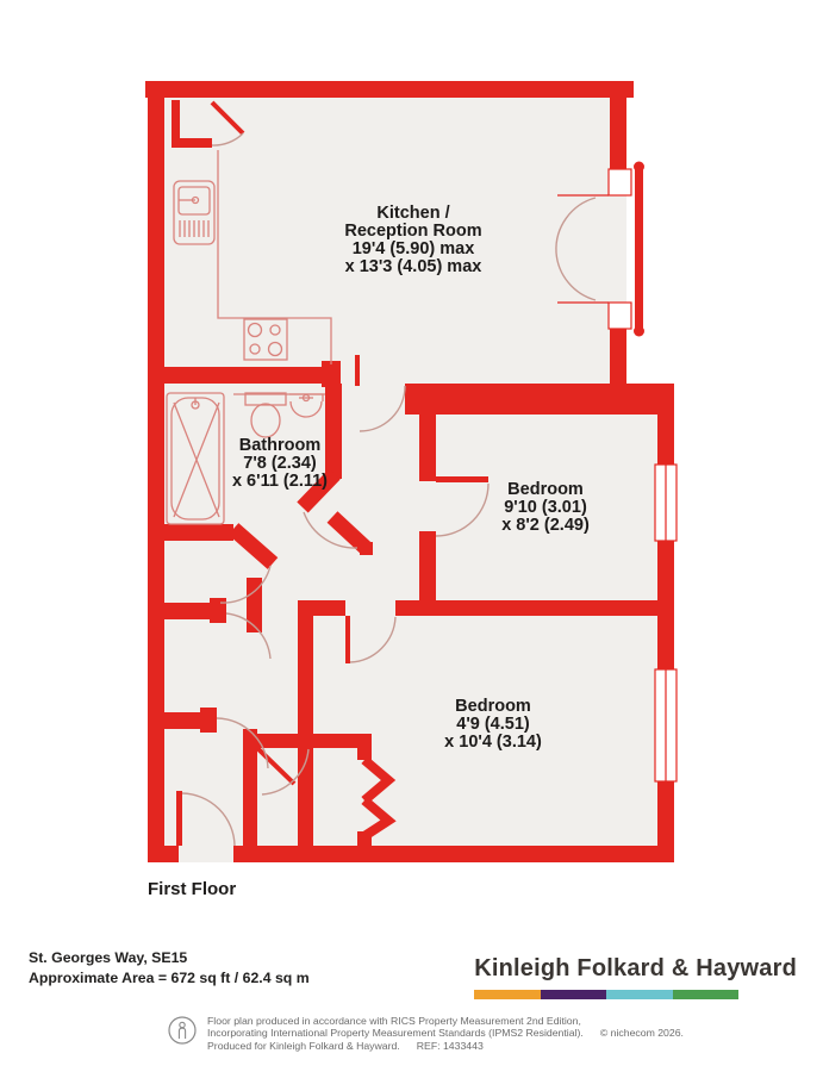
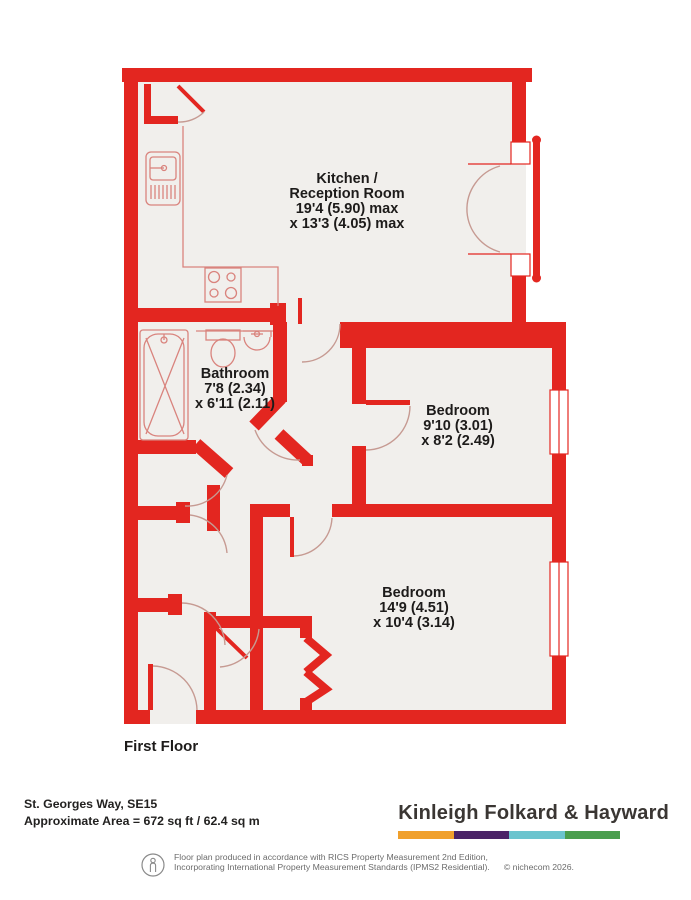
  Kitchen /
  Reception Room
  19'4 (5.90) max
  x 13'3 (4.05) max
  Bathroom
  7'8 (2.34)
  x 6'11 (2.11)
  Bedroom
  9'10 (3.01)
  x 8'2 (2.49)
  Bedroom
- 4'9 (4.51)
+ 14'9 (4.51)
  x 10'4 (3.14)
  First Floor
  St. Georges Way, SE15
  Approximate Area = 672 sq ft / 62.4 sq m
  Kinleigh Folkard & Hayward
  Floor plan produced in accordance with RICS Property Measurement 2nd Edition,
  Incorporating International Property Measurement Standards (IPMS2 Residential). © nichecom 2026.
- Produced for Kinleigh Folkard & Hayward. REF: 1433443
